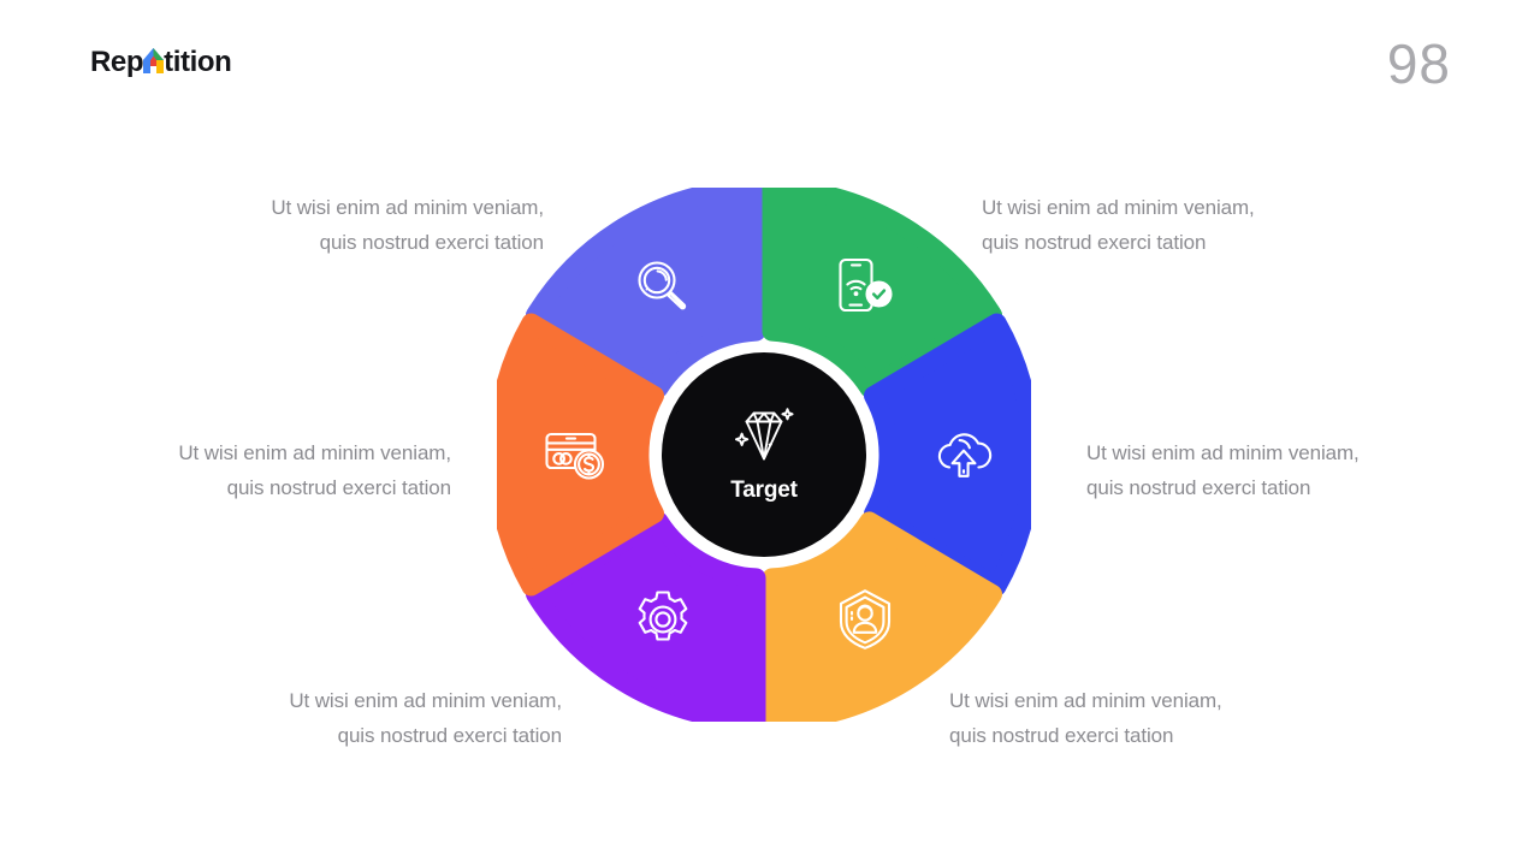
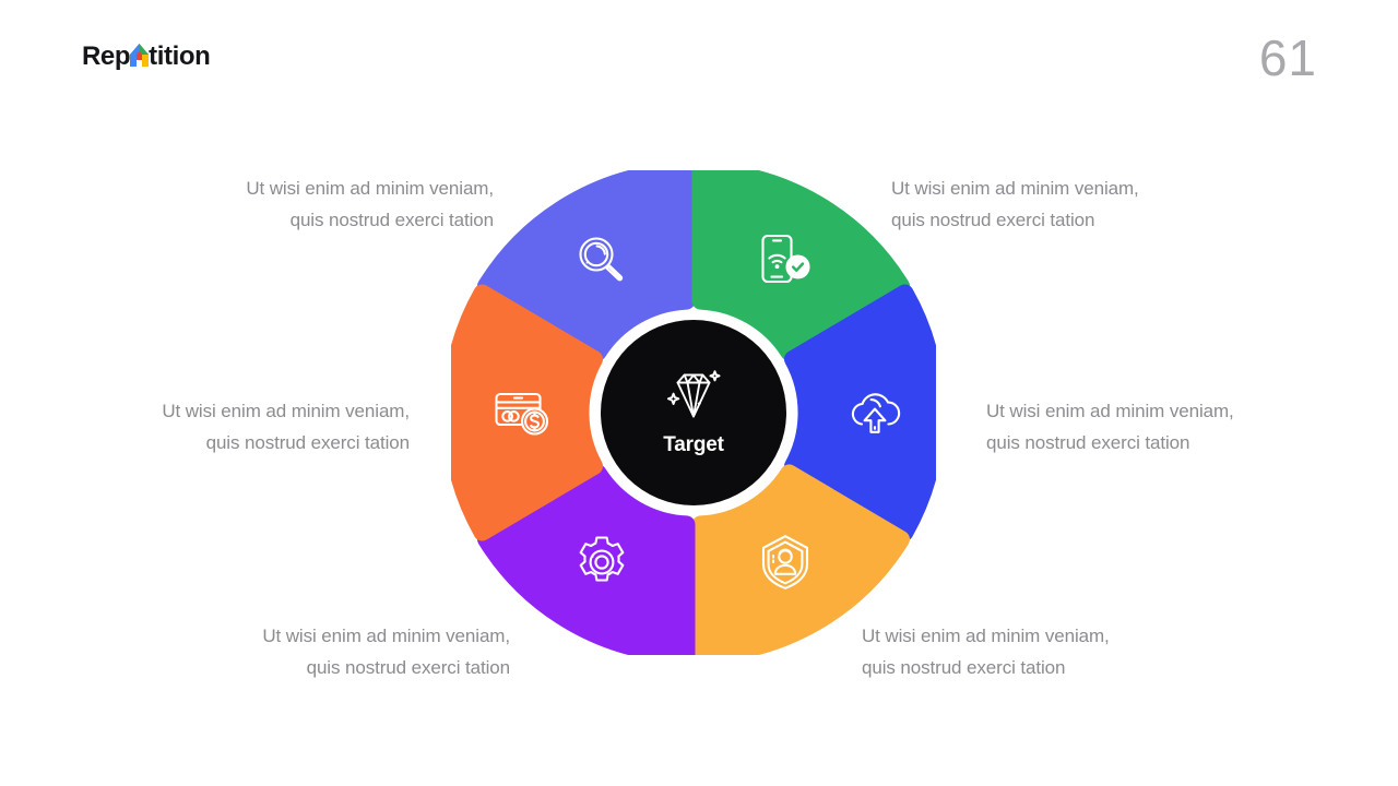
  Rep
  tition
- 98
+ 61
  Target
  Ut wisi enim ad minim veniam,
  quis nostrud exerci tation
  Ut wisi enim ad minim veniam,
  quis nostrud exerci tation
  Ut wisi enim ad minim veniam,
  quis nostrud exerci tation
  Ut wisi enim ad minim veniam,
  quis nostrud exerci tation
  Ut wisi enim ad minim veniam,
  quis nostrud exerci tation
  Ut wisi enim ad minim veniam,
  quis nostrud exerci tation
